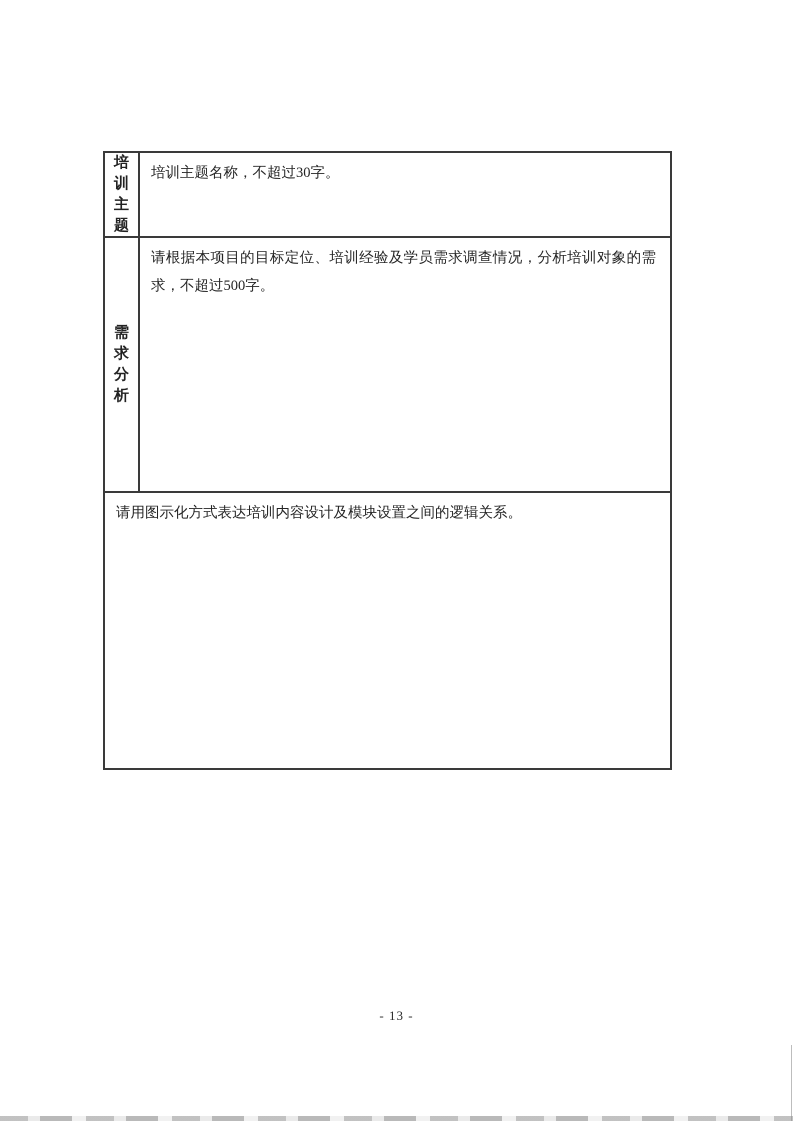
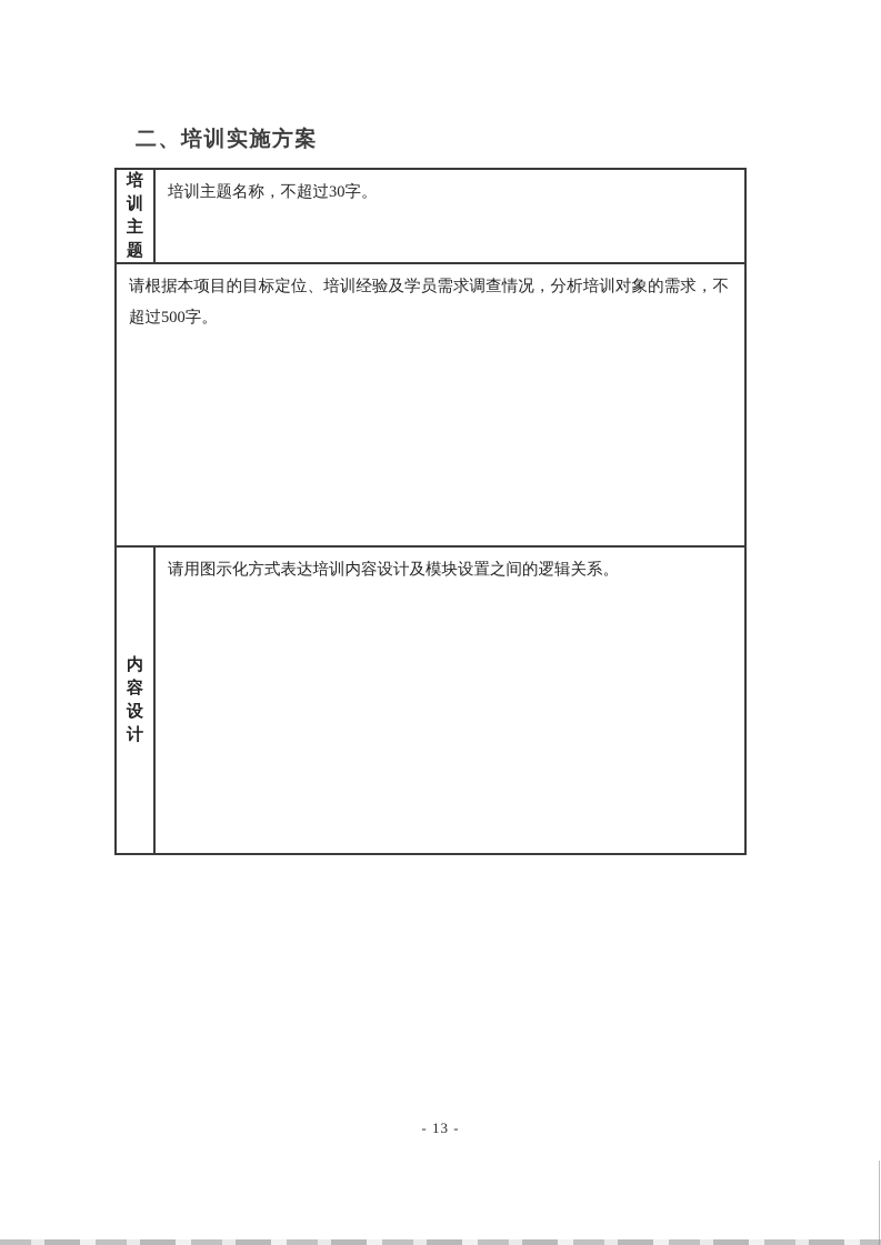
+ 二、培训实施方案
  培训主题
  培训主题名称，不超过30字。
- 需求分析
  请根据本项目的目标定位、培训经验及学员需求调查情况，分析培训对象的需求，不超过500字。
+ 内容设计
  请用图示化方式表达培训内容设计及模块设置之间的逻辑关系。
  - 13 -
